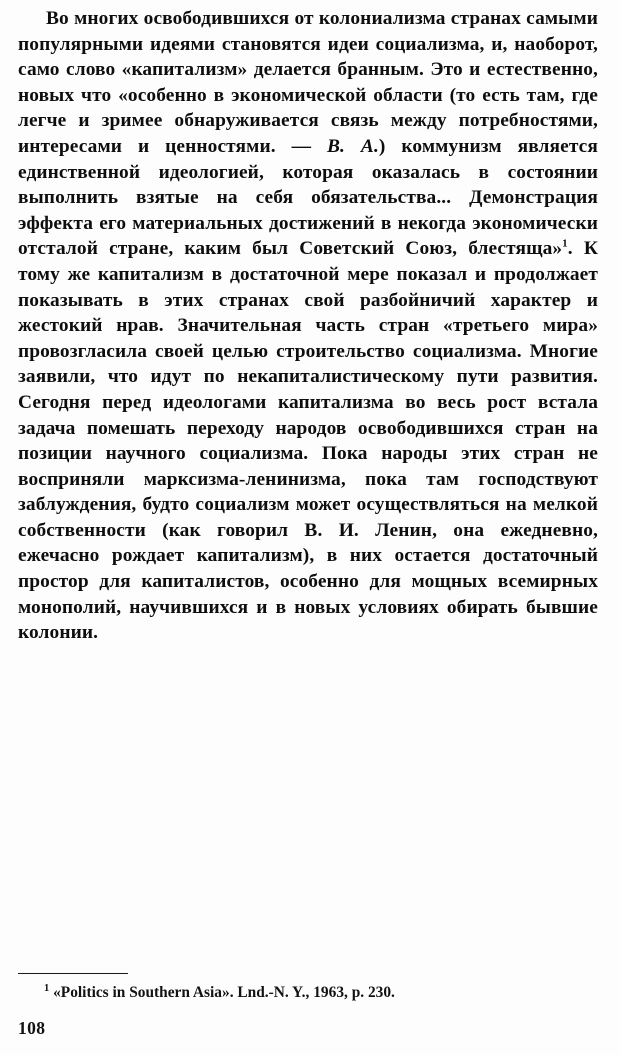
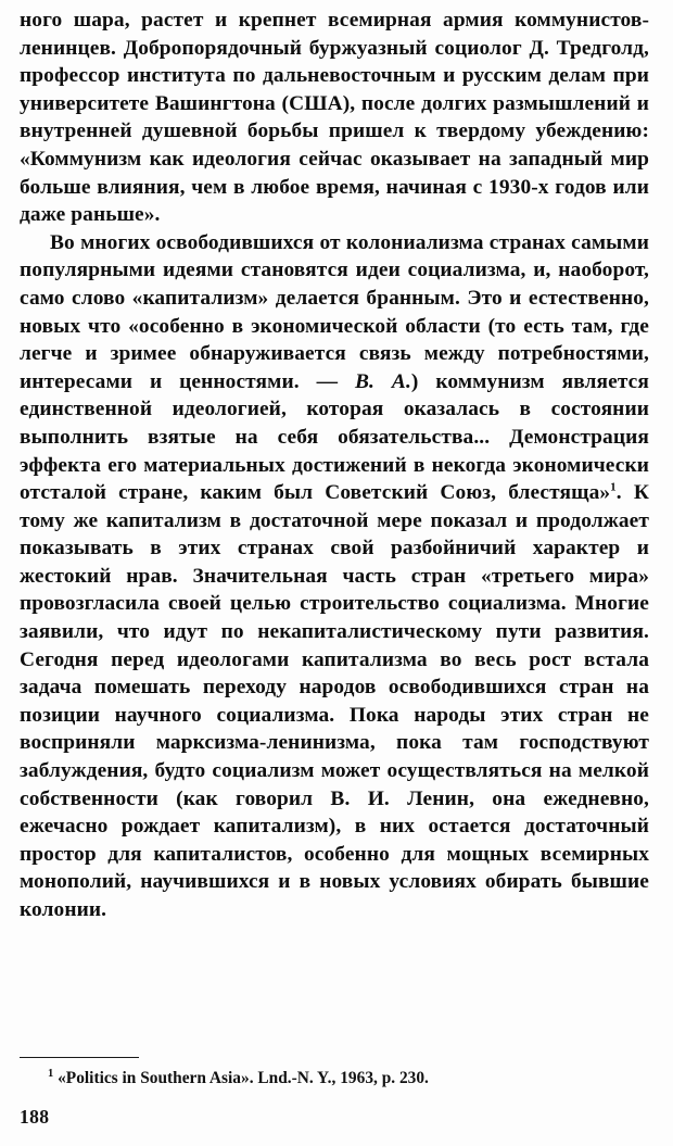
+ ного шара, растет и крепнет всемирная армия коммунистов-ленинцев. Добропорядочный буржуазный социолог Д. Тредголд, профессор института по дальневосточным и русским делам при университете Вашингтона (США), после долгих размышлений и внутренней душевной борьбы пришел к твердому убеждению: «Коммунизм как идеология сейчас оказывает на западный мир больше влияния, чем в любое время, начиная с 1930-х годов или даже раньше».
  Во многих освободившихся от колониализма странах самыми популярными идеями становятся идеи социализма, и, наоборот, само слово «капитализм» делается бранным. Это и естественно, новых что «особенно в экономической области (то есть там, где легче и зримее обнаруживается связь между потребностями, интересами и ценностями. — В. А.) коммунизм является единственной идеологией, которая оказалась в состоянии выполнить взятые на себя обязательства... Демонстрация эффекта его материальных достижений в некогда экономически отсталой стране, каким был Советский Союз, блестяща»1. К тому же капитализм в достаточной мере показал и продолжает показывать в этих странах свой разбойничий характер и жестокий нрав. Значительная часть стран «третьего мира» провозгласила своей целью строительство социализма. Многие заявили, что идут по некапиталистическому пути развития. Сегодня перед идеологами капитализма во весь рост встала задача помешать переходу народов освободившихся стран на позиции научного социализма. Пока народы этих стран не восприняли марксизма-ленинизма, пока там господствуют заблуждения, будто социализм может осуществляться на мелкой собственности (как говорил В. И. Ленин, она ежедневно, ежечасно рождает капитализм), в них остается достаточный простор для капиталистов, особенно для мощных всемирных монополий, научившихся и в новых условиях обирать бывшие колонии.
  1 «Politics in Southern Asia». Lnd.-N. Y., 1963, p. 230.
- 108
+ 188
